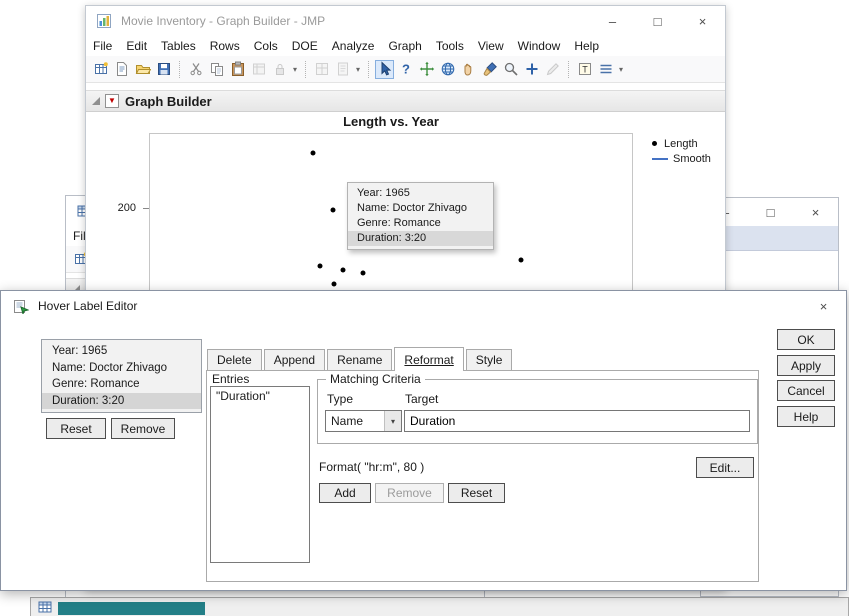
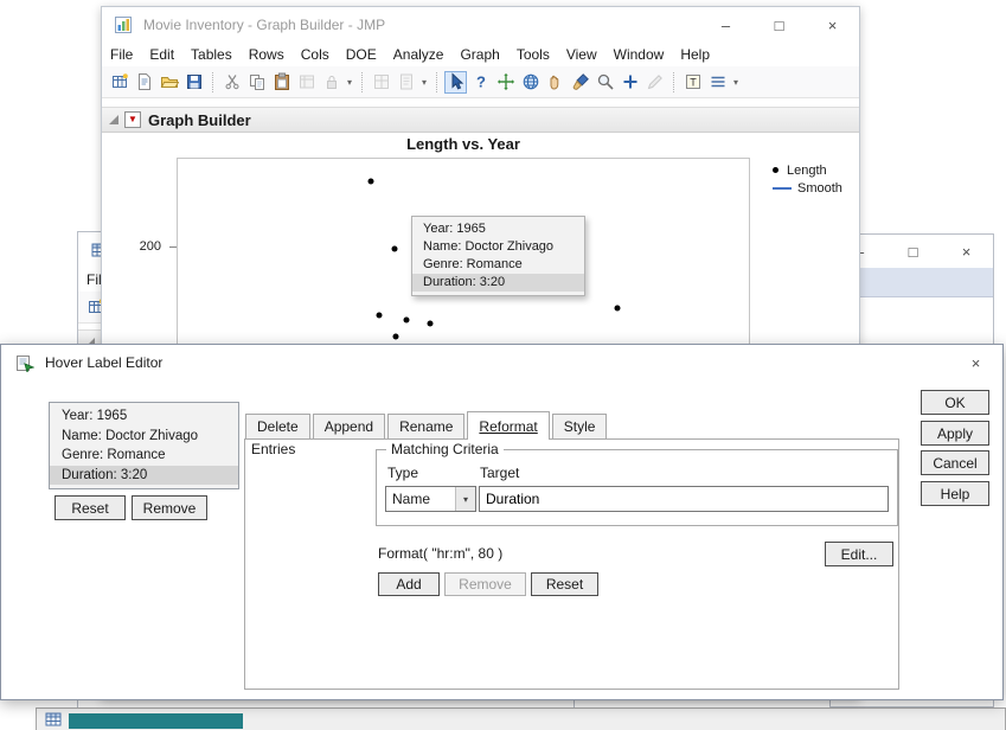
  □
  ×
  Movie Inventory - Graph Builder - JMP
  –
  □
  ×
  File
  Edit
  Tables
  Rows
  Cols
  DOE
  Analyze
  Graph
  Tools
  View
  Window
  Help
  ▾
  ▾
  ?
  T
  ▾
  ▼
  Graph Builder
  Length vs. Year
  200
  Year: 1965
  Name: Doctor Zhivago
  Genre: Romance
  Duration: 3:20
  Length
  Smooth
  Hover Label Editor
  ×
  Year: 1965
  Name: Doctor Zhivago
  Genre: Romance
  Duration: 3:20
  Reset
  Remove
  Delete
  Append
  Rename
  Reformat
  Style
  Entries
- "Duration"
  Matching Criteria
  Type
  Target
  Name
  ▾
  Duration
  Format( "hr:m", 80 )
  Edit...
  Add
  Remove
  Reset
  OK
  Apply
  Cancel
  Help
